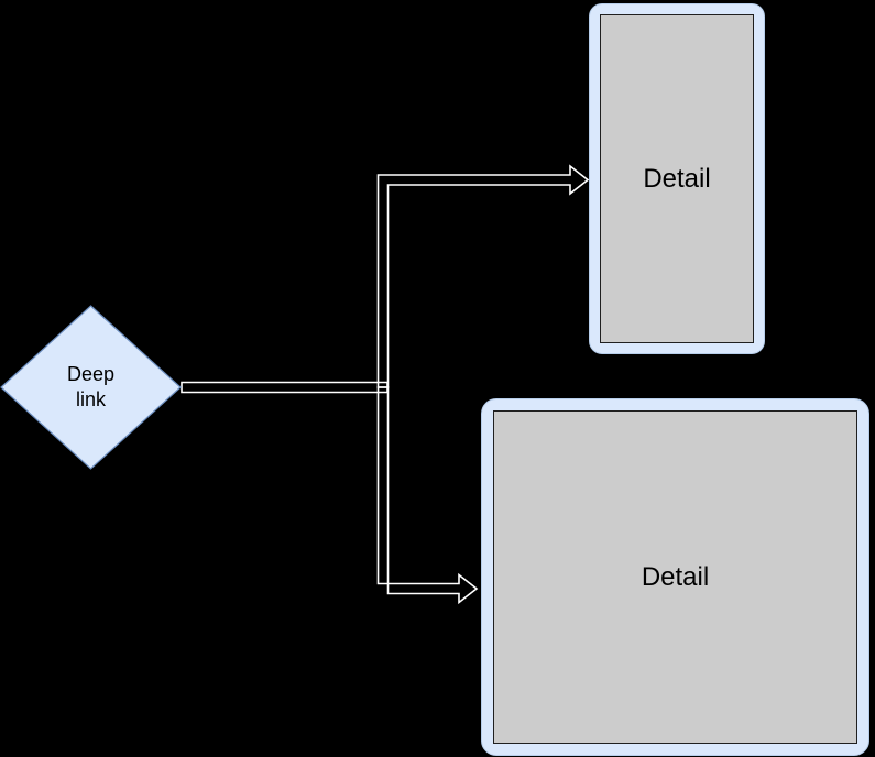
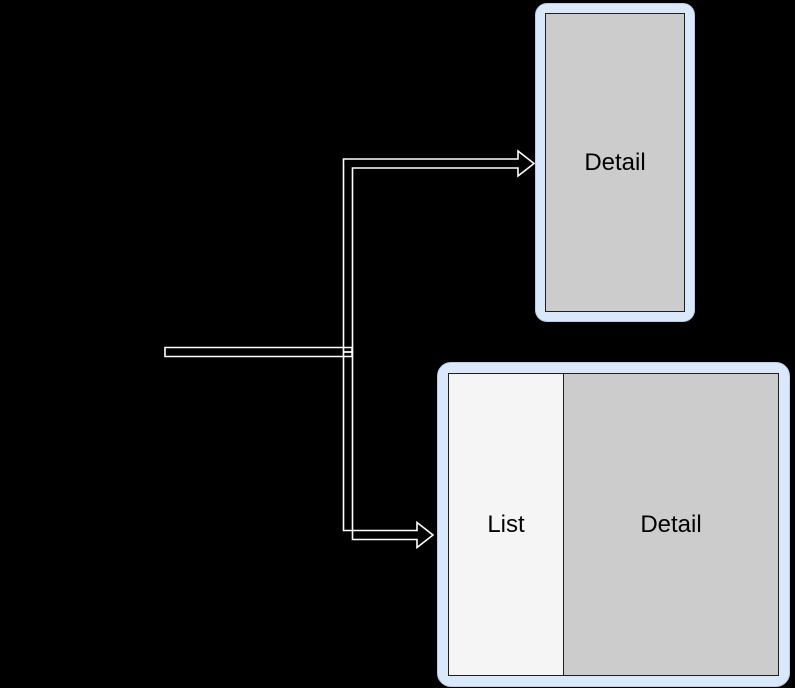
- Deep
- link
  Detail
+ List
  Detail
